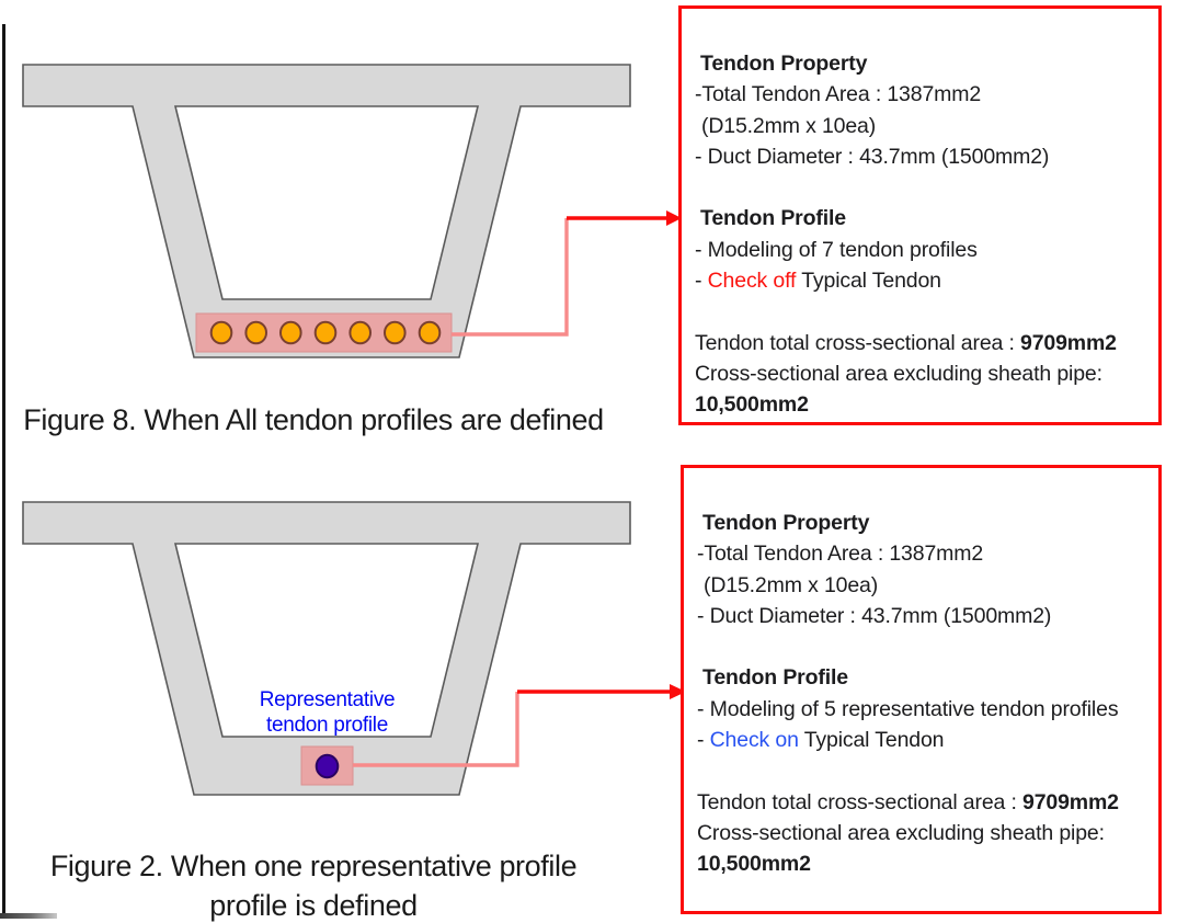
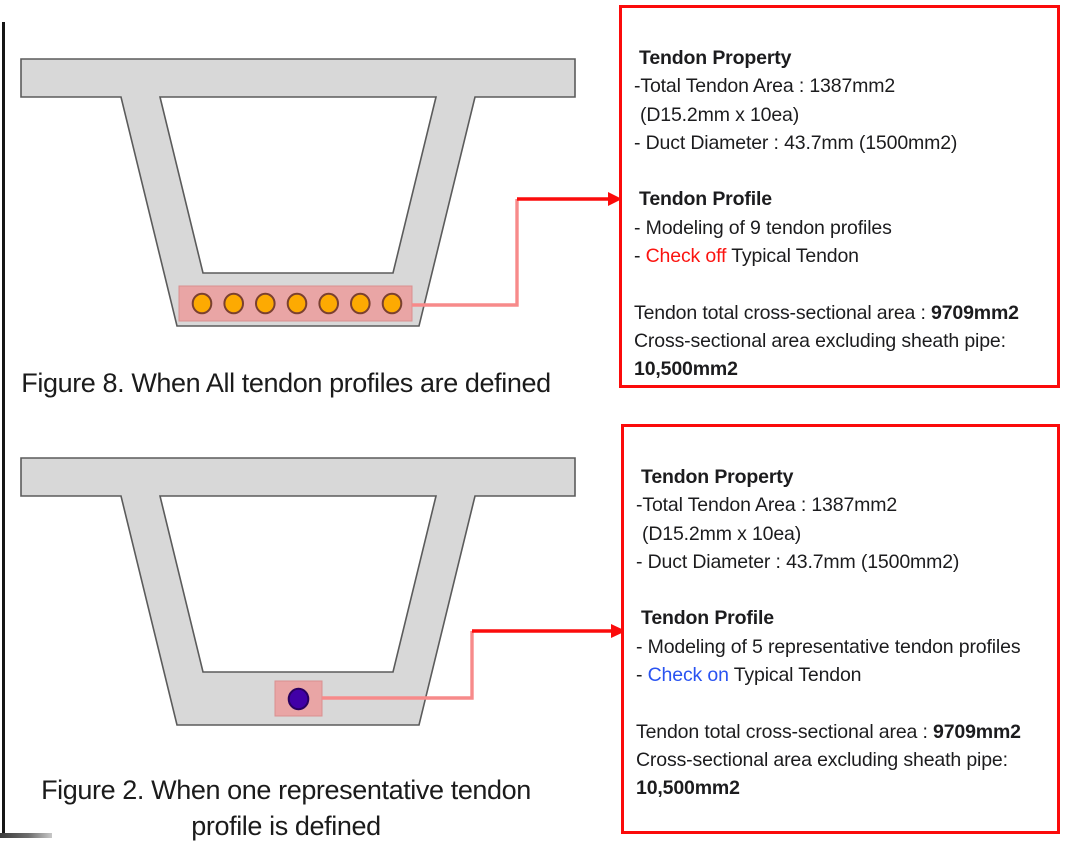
- Representative
- tendon profile
  Figure 8. When All tendon profiles are defined
- Figure 2. When one representative profile
+ Figure 2. When one representative tendon
  profile is defined
  Tendon Property
  -Total Tendon Area : 1387mm2
  (D15.2mm x 10ea)
  - Duct Diameter : 43.7mm (1500mm2)
  Tendon Profile
- - Modeling of 7 tendon profiles
+ - Modeling of 9 tendon profiles
  - Check off Typical Tendon
  Tendon total cross-sectional area : 9709mm2
  Cross-sectional area excluding sheath pipe:
  10,500mm2
  Tendon Property
  -Total Tendon Area : 1387mm2
  (D15.2mm x 10ea)
  - Duct Diameter : 43.7mm (1500mm2)
  Tendon Profile
  - Modeling of 5 representative tendon profiles
  - Check on Typical Tendon
  Tendon total cross-sectional area : 9709mm2
  Cross-sectional area excluding sheath pipe:
  10,500mm2
